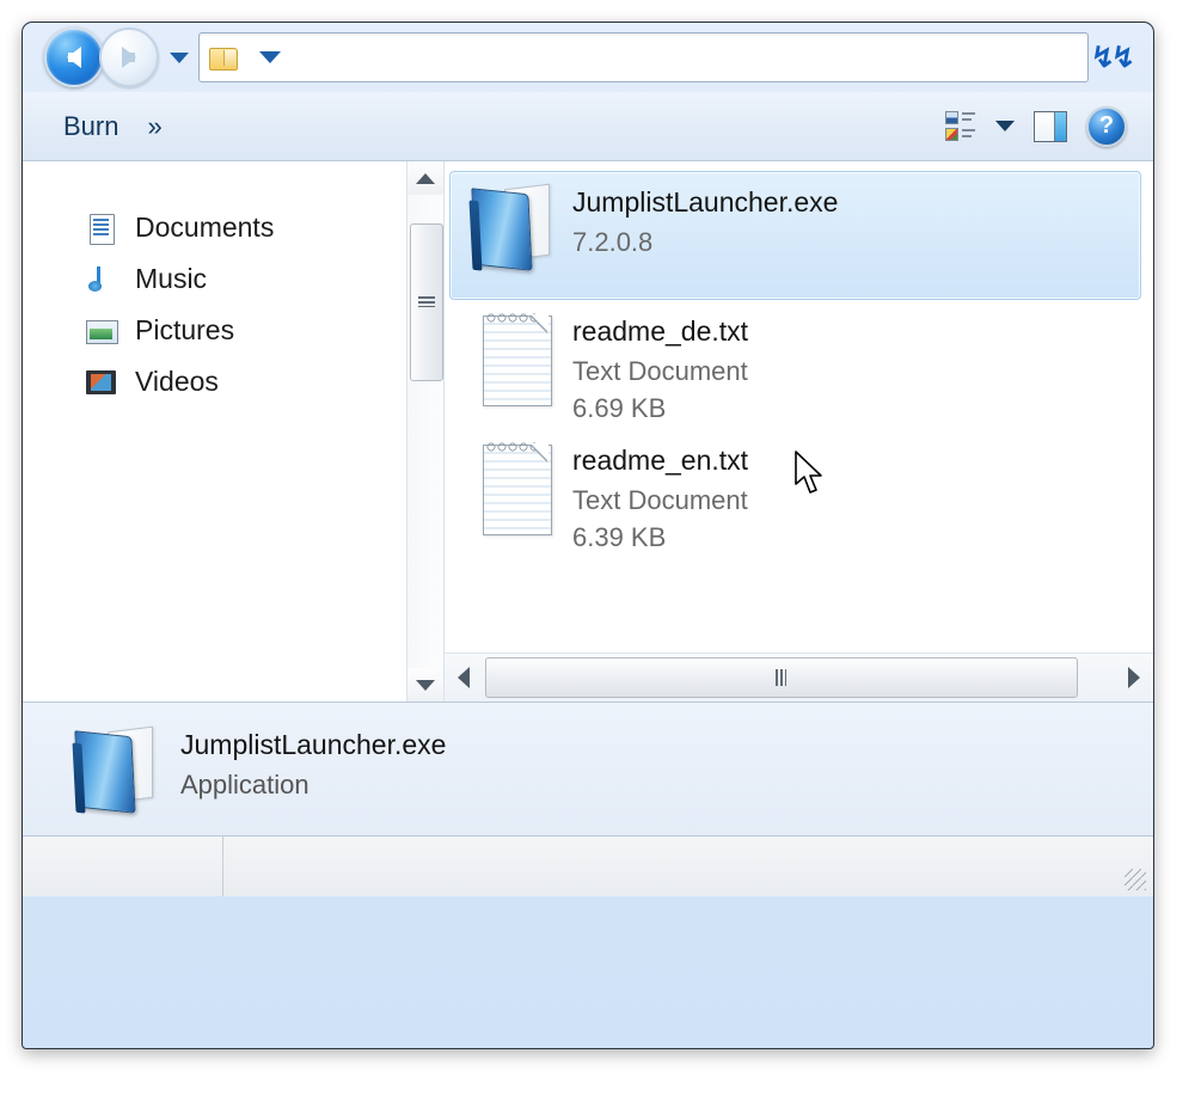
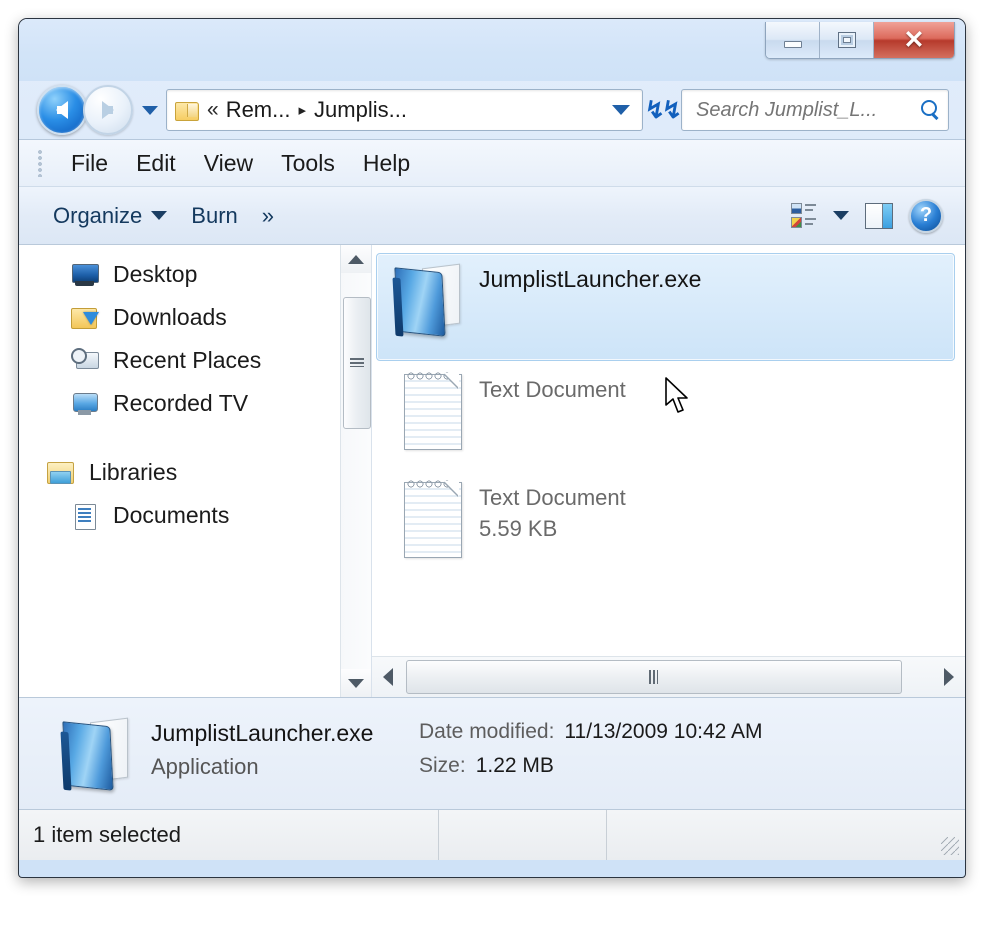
+ ✕
+ «
+ Rem...
+ ▸
+ Jumplis...
  ↯↯
+ Search Jumplist_L...
+ File
+ Edit
+ View
+ Tools
+ Help
+ Organize
  Burn
  »
  ?
+ Desktop
+ Downloads
+ Recent Places
+ Recorded TV
+ Libraries
  Documents
- Music
- Pictures
- Videos
  JumplistLauncher.exe
- 7.2.0.8
- readme_de.txt
  Text Document
- 6.69 KB
- readme_en.txt
  Text Document
- 6.39 KB
+ 5.59 KB
  JumplistLauncher.exe
  Application
+ Date modified:
+ 11/13/2009 10:42 AM
+ Size:
+ 1.22 MB
+ 1 item selected
